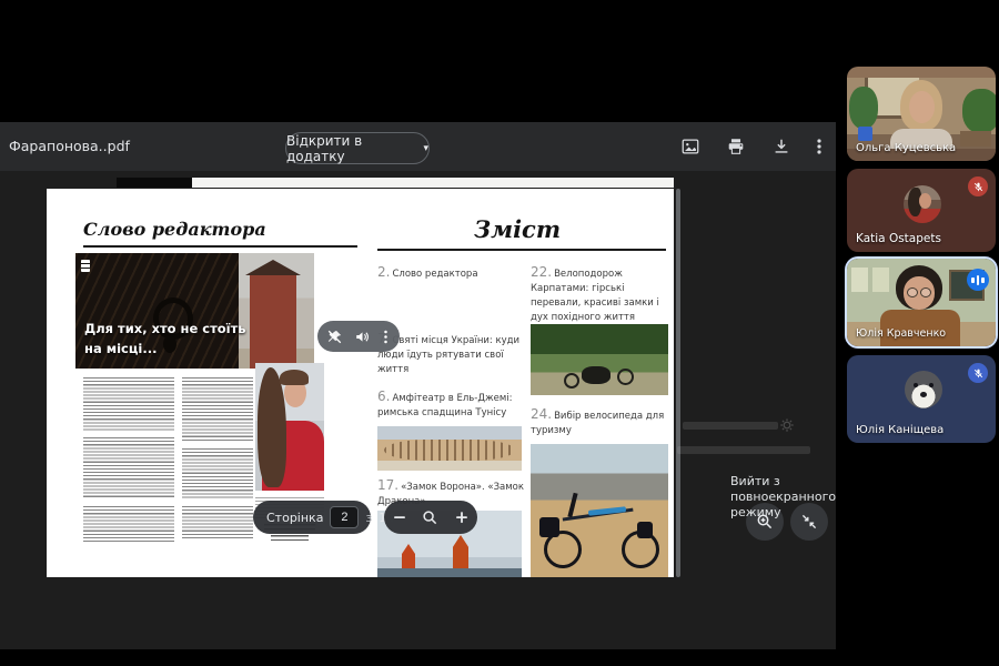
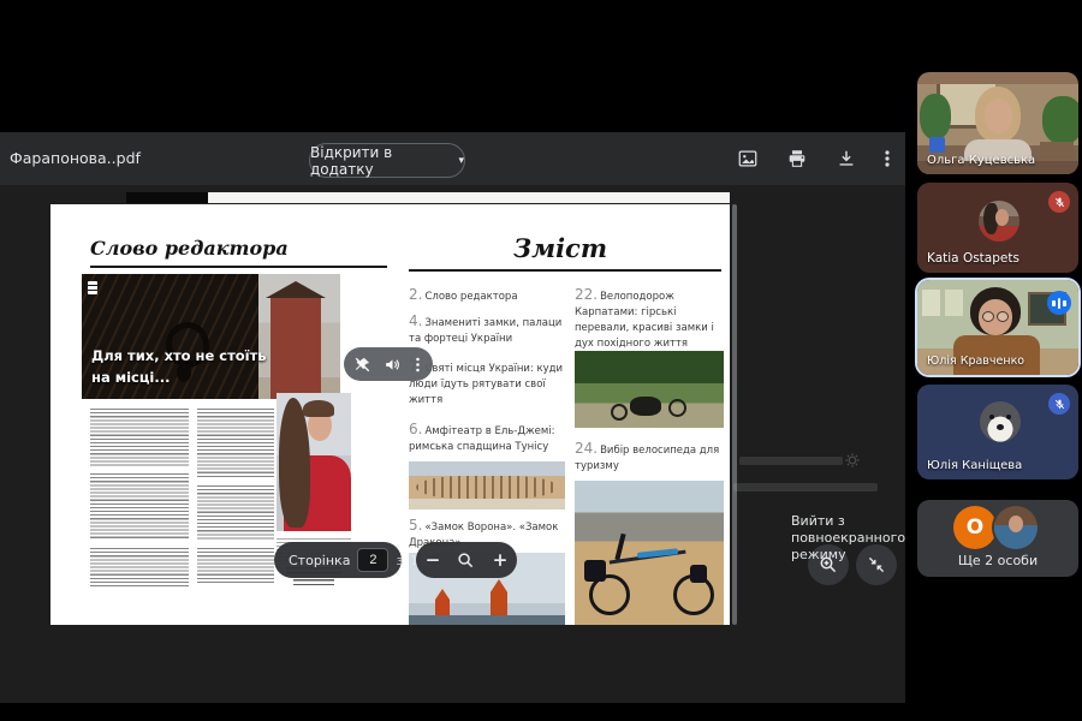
  Фарапонова..pdf
  Відкрити в додатку
  ▾
  Слово редактора
  Для тих, хто не стоїть
  на місці...
  Зміст
  2. Слово редактора
+ 4. Знамениті замки, палаци та фортеці України
  вяті місця України: куди люди їдуть рятувати свої життя
  6. Амфітеатр в Ель-Джемі: римська спадщина Тунісу
- 17. «Замок Ворона». «Замок Др
+ 5. «Замок Ворона». «Замок Др
  22. Велоподорож Карпатами: гірські перевали, красиві замки і дух похідного життя
  24. Вибір велосипеда для туризму
  Сторінка
  2
  з
  Вийти з повноекранного
  режиму
  Ольга Куцевська
  Katia Ostapets
  Юлія Кравченко
  Юлія Каніщева
+ O
+ Ще 2 особи
